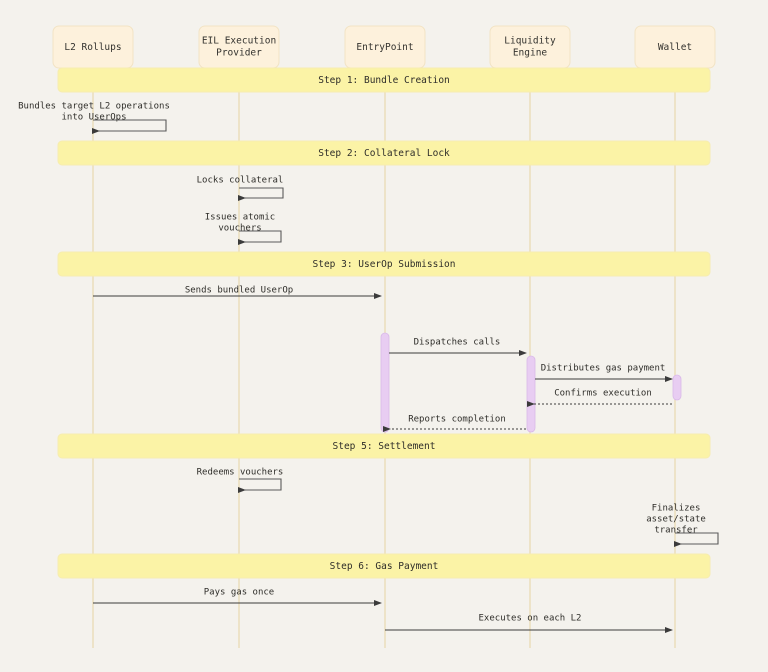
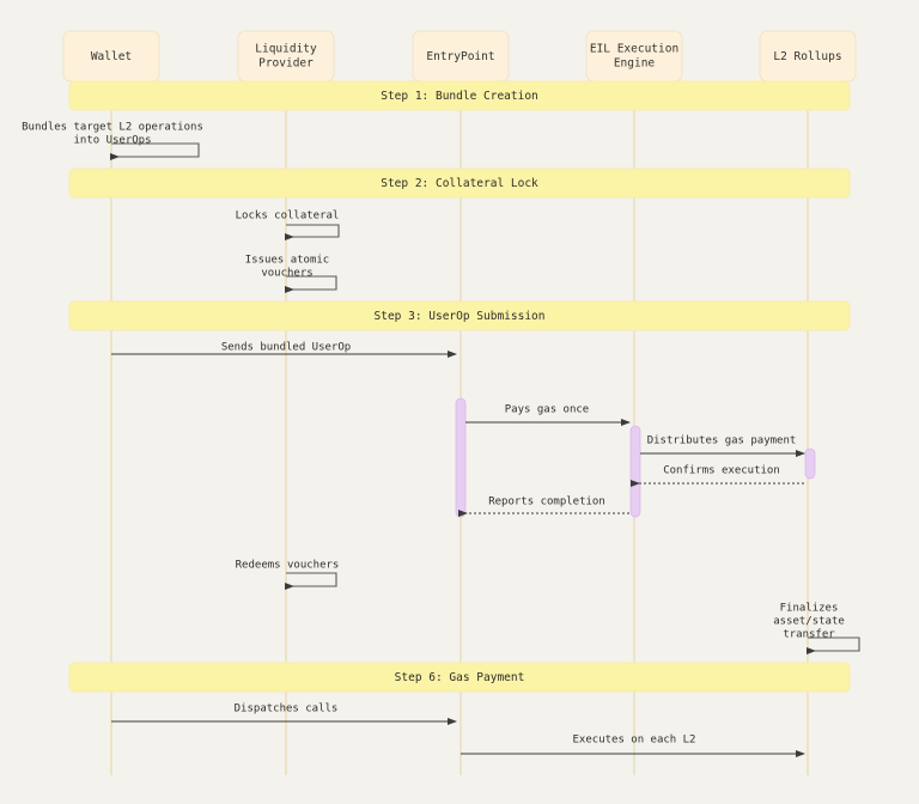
- L2 Rollups
+ Wallet
- EIL Execution
+ Liquidity
  Provider
  EntryPoint
- Liquidity
+ EIL Execution
  Engine
- Wallet
+ L2 Rollups
  Step 1: Bundle Creation
  Step 2: Collateral Lock
  Step 3: UserOp Submission
- Step 5: Settlement
  Step 6: Gas Payment
  Bundles target L2 operations
  into UserOps
  Locks collateral
  Issues atomic
  vouchers
  Sends bundled UserOp
- Dispatches calls
+ Pays gas once
  Distributes gas payment
  Confirms execution
  Reports completion
  Redeems vouchers
  Finalizes
  asset/state
  transfer
- Pays gas once
+ Dispatches calls
  Executes on each L2
